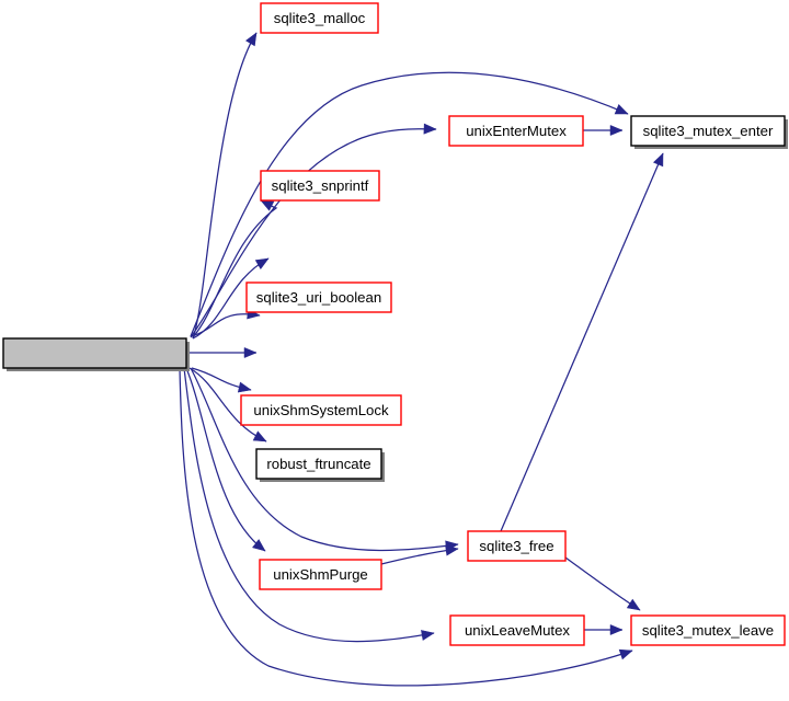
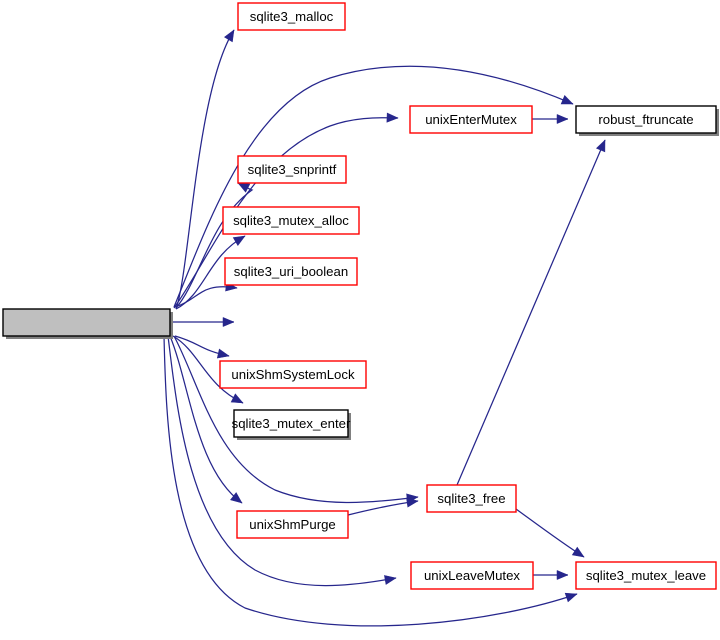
  sqlite3_malloc
  unixEnterMutex
- sqlite3_mutex_enter
+ robust_ftruncate
  sqlite3_snprintf
+ sqlite3_mutex_alloc
  sqlite3_uri_boolean
  unixShmSystemLock
- robust_ftruncate
+ sqlite3_mutex_enter
  sqlite3_free
  unixShmPurge
  unixLeaveMutex
  sqlite3_mutex_leave
